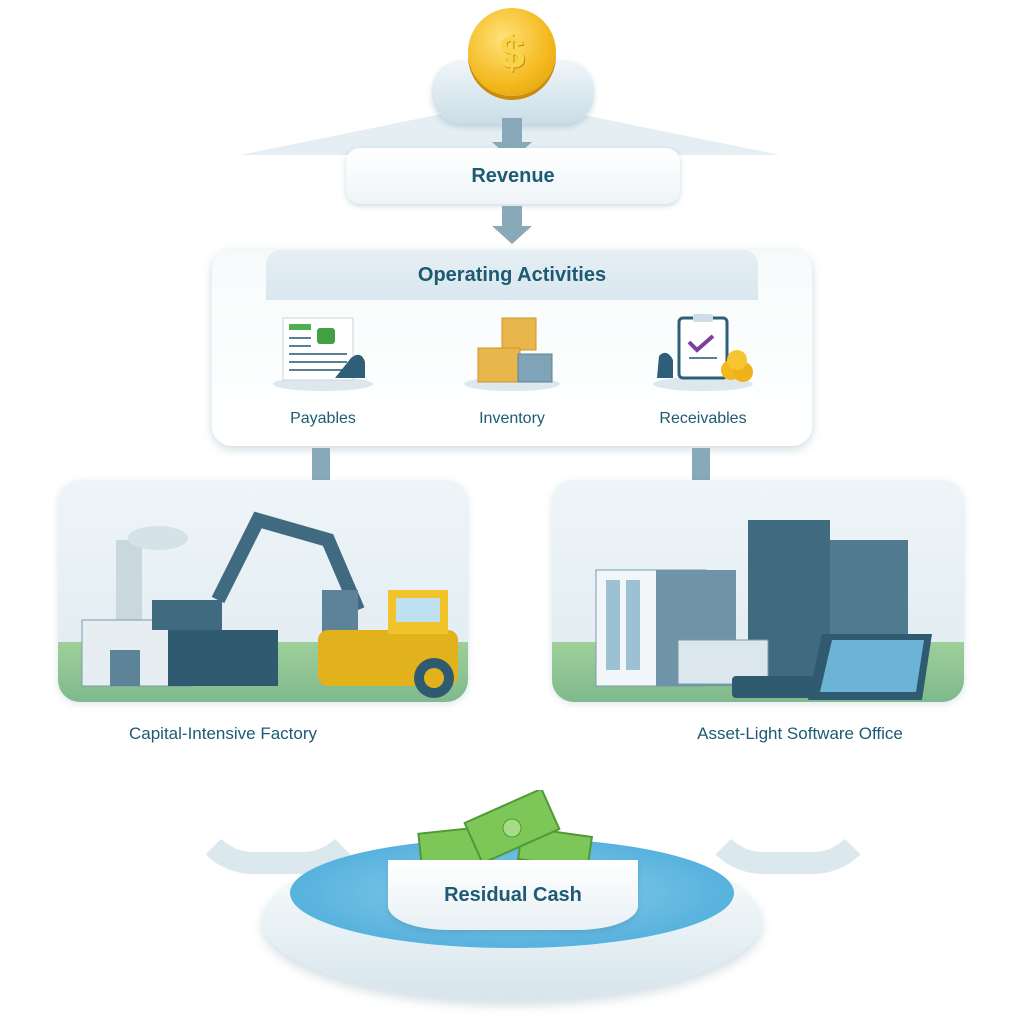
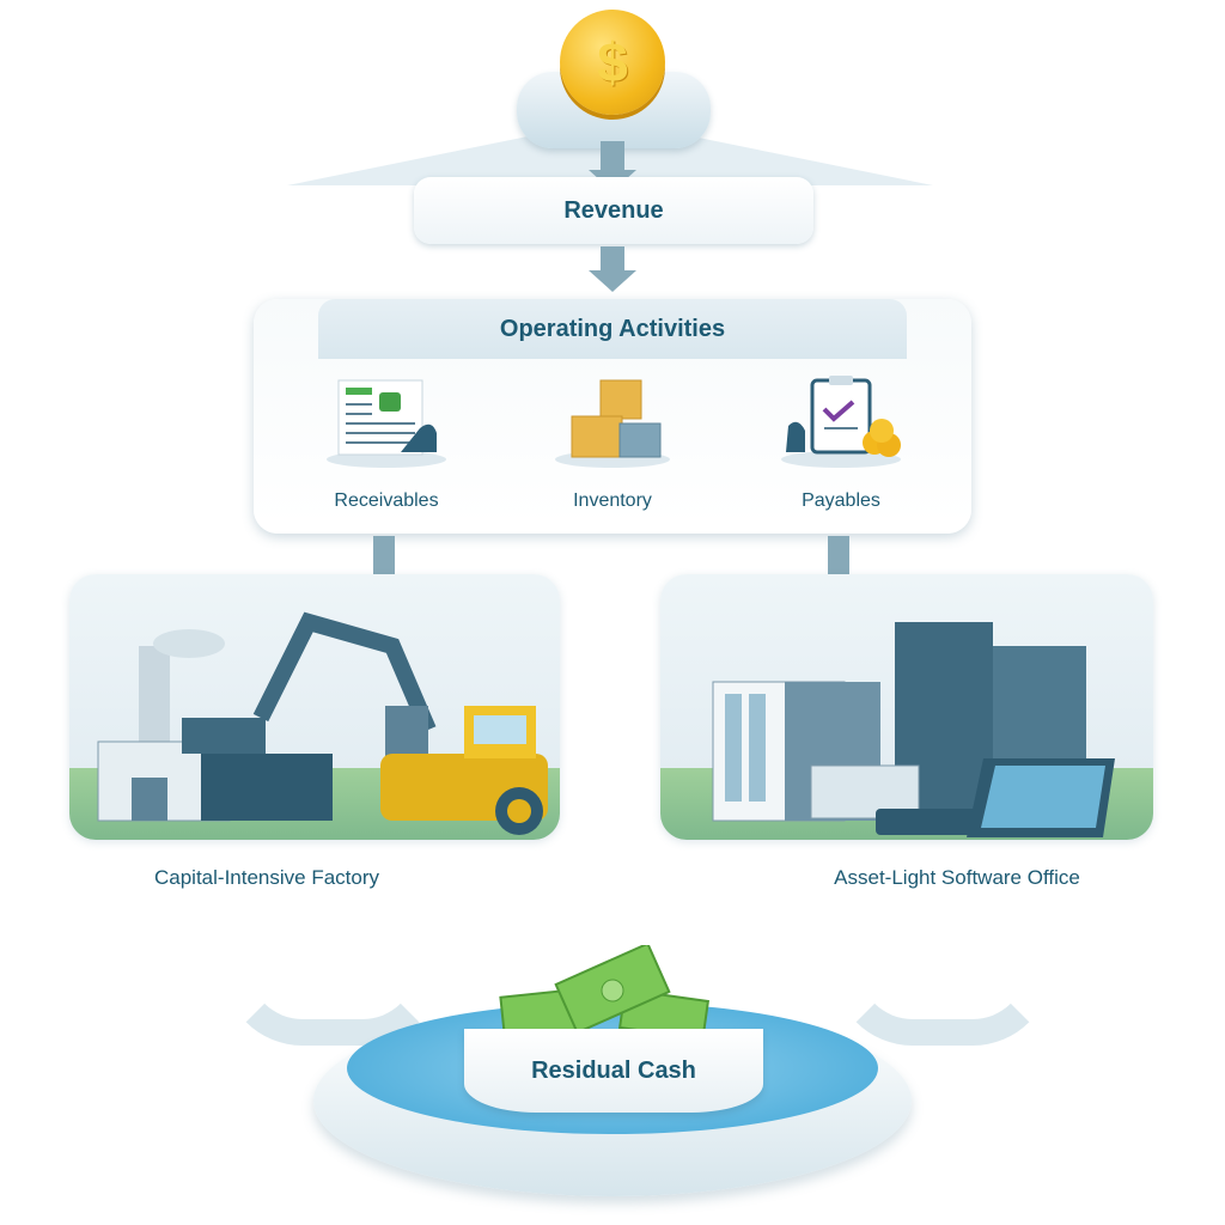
  $
  Revenue
  Operating Activities
- Payables
+ Receivables
  Inventory
- Receivables
+ Payables
  Capital-Intensive Factory
  Asset-Light Software Office
  Residual Cash
